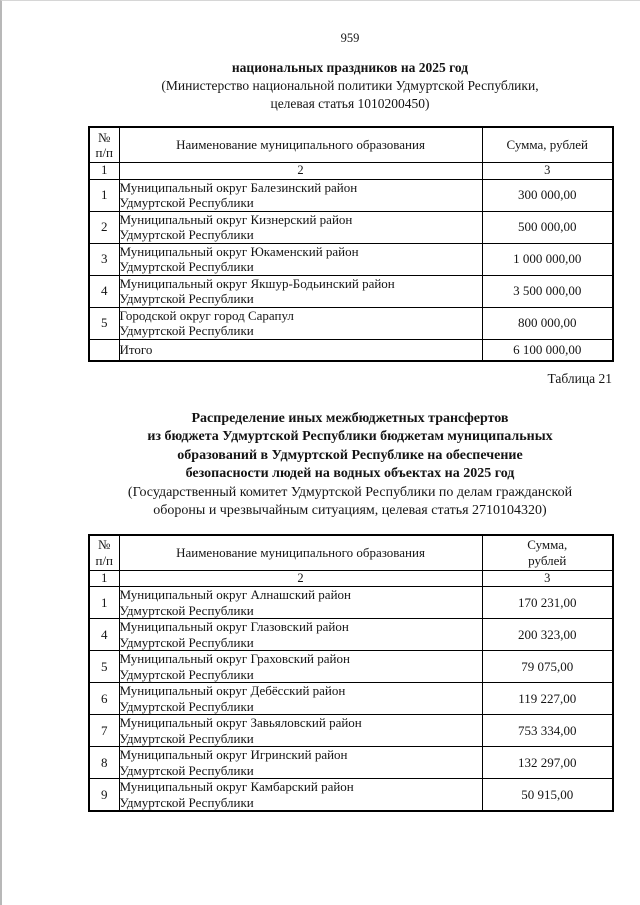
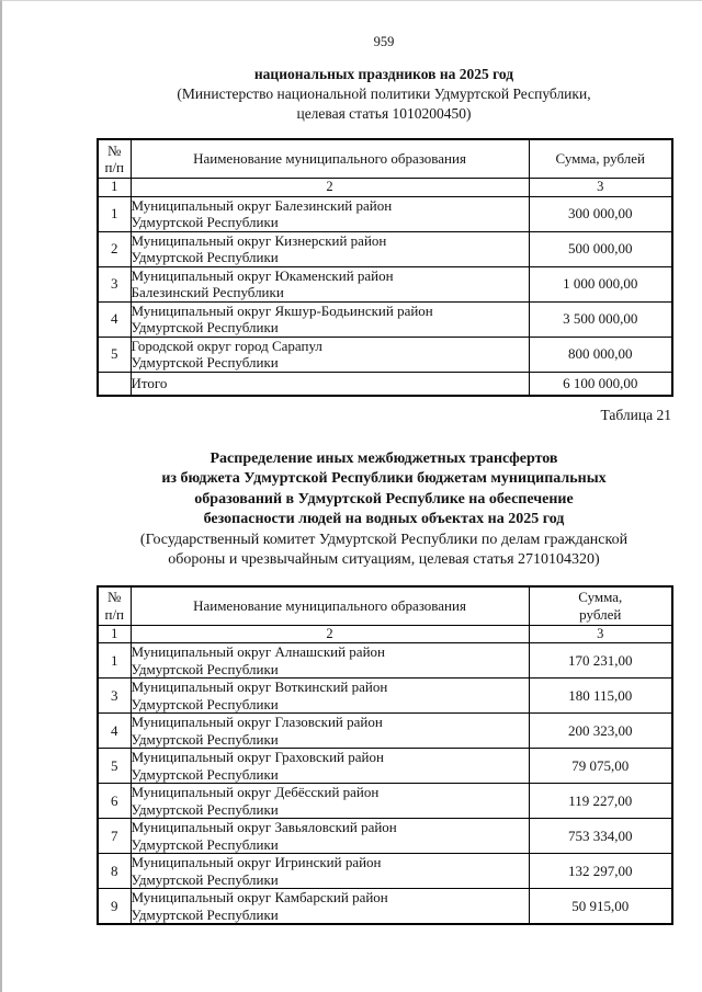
  959
  национальных праздников на 2025 год
  (Министерство национальной политики Удмуртской Республики,
  целевая статья 1010200450)
  № п/п	Наименование муниципального образования	Сумма, рублей
  1	2	3
  1	Муниципальный округ Балезинский район Удмуртской Республики	300 000,00
  2	Муниципальный округ Кизнерский район Удмуртской Республики	500 000,00
- 3	Муниципальный округ Юкаменский район Удмуртской Республики	1 000 000,00
+ 3	Муниципальный округ Юкаменский район Балезинский Республики	1 000 000,00
  4	Муниципальный округ Якшур-Бодьинский район Удмуртской Республики	3 500 000,00
  5	Городской округ город Сарапул Удмуртской Республики	800 000,00
  	Итого	6 100 000,00
  Таблица 21
  Распределение иных межбюджетных трансфертов
  из бюджета Удмуртской Республики бюджетам муниципальных
  образований в Удмуртской Республике на обеспечение
  безопасности людей на водных объектах на 2025 год
  (Государственный комитет Удмуртской Республики по делам гражданской
  обороны и чрезвычайным ситуациям, целевая статья 2710104320)
  № п/п	Наименование муниципального образования	Сумма, рублей
  1	2	3
  1	Муниципальный округ Алнашский район Удмуртской Республики	170 231,00
+ 3	Муниципальный округ Воткинский район Удмуртской Республики	180 115,00
  4	Муниципальный округ Глазовский район Удмуртской Республики	200 323,00
  5	Муниципальный округ Граховский район Удмуртской Республики	79 075,00
  6	Муниципальный округ Дебёсский район Удмуртской Республики	119 227,00
  7	Муниципальный округ Завьяловский район Удмуртской Республики	753 334,00
  8	Муниципальный округ Игринский район Удмуртской Республики	132 297,00
  9	Муниципальный округ Камбарский район Удмуртской Республики	50 915,00
